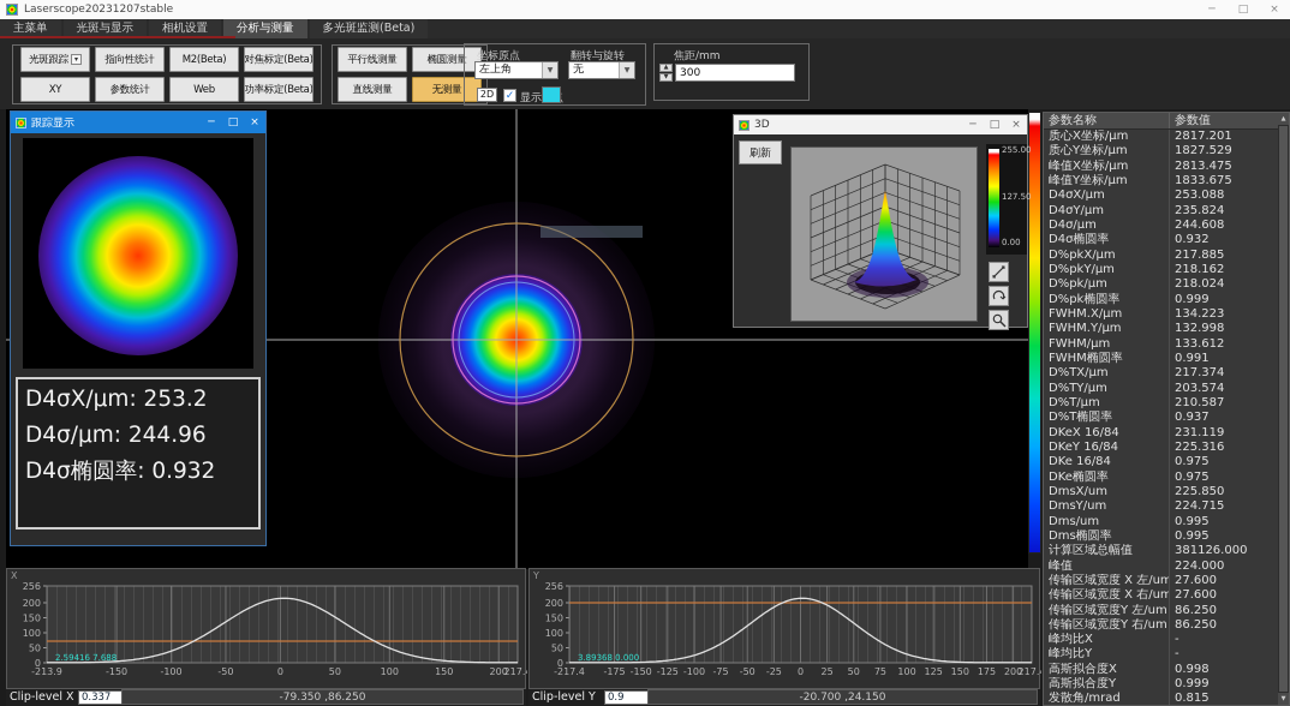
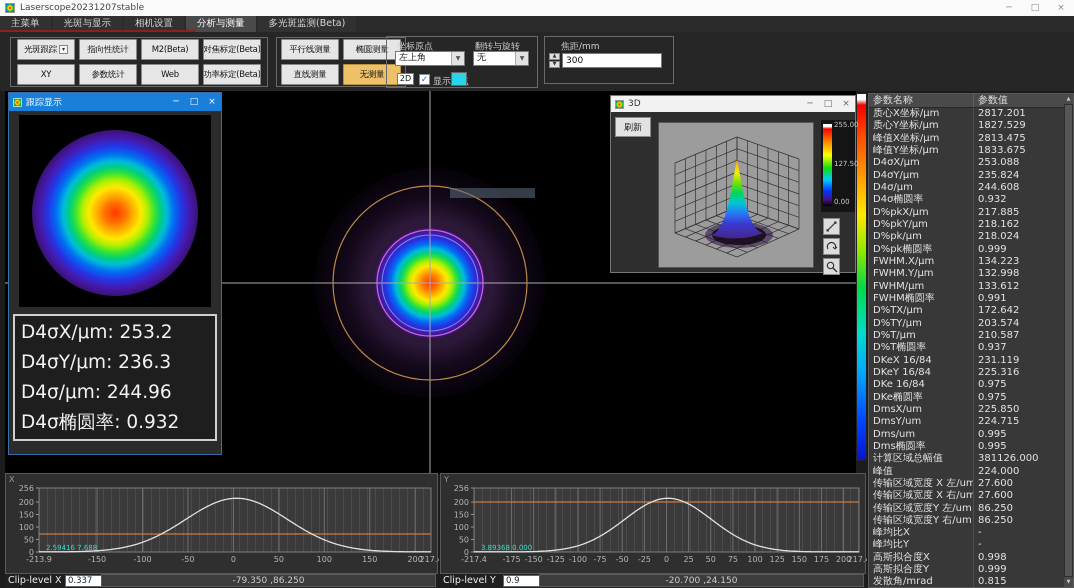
  Laserscope20231207stable
  ─
  □
  ×
  主菜单
  光斑与显示
  相机设置
  分析与测量
  多光斑监测(Beta)
  光斑跟踪
  指向性统计
  M2(Beta)
  对焦标定(Beta)
  XY
  参数统计
  Web
  功率标定(Beta)
  平行线测量
  椭圆测量
  直线测量
  无测量
  坐标原点
  左上角
  翻转与旋转
  无
  2D
  ✓
  焦距/mm
  300
  跟踪显示
  ─
  □
  ×
  D4σX/μm: 253.2
+ D4σY/μm: 236.3
  D4σ/μm: 244.96
  D4σ椭圆率: 0.932
  3D
  ─
  □
  ×
  刷新
  255.00
  127.50
  0.00
  参数名称
  参数值
  质心X坐标/μm
  2817.201
  质心Y坐标/μm
  1827.529
  峰值X坐标/μm
  2813.475
  峰值Y坐标/μm
  1833.675
  D4σX/μm
  253.088
  D4σY/μm
  235.824
  D4σ/μm
  244.608
  D4σ椭圆率
  0.932
  D%pkX/μm
  217.885
  D%pkY/μm
  218.162
  D%pk/μm
  218.024
  D%pk椭圆率
  0.999
  FWHM.X/μm
  134.223
  FWHM.Y/μm
  132.998
  FWHM/μm
  133.612
  FWHM椭圆率
  0.991
  D%TX/μm
- 217.374
+ 172.642
  D%TY/μm
  203.574
  D%T/μm
  210.587
  D%T椭圆率
  0.937
  DKeX 16/84
  231.119
  DKeY 16/84
  225.316
  DKe 16/84
  0.975
  DKe椭圆率
  0.975
  DmsX/um
  225.850
  DmsY/um
  224.715
  Dms/um
  0.995
  Dms椭圆率
  0.995
  计算区域总幅值
  381126.000
  峰值
  224.000
  传输区域宽度 X 左/um
  27.600
  传输区域宽度 X 右/um
  27.600
  传输区域宽度Y 左/um
  86.250
  传输区域宽度Y 右/um
  86.250
  峰均比X
  -
  峰均比Y
  -
  高斯拟合度X
  0.998
  高斯拟合度Y
  0.999
  发散角/mrad
  0.815
  X
  -213.9
  -150
  -100
  -50
  0
  50
  100
  150
  200
  217.
  256
  200
  150
  100
  50
  0
  2.59416 7.688
  Y
  -217.4
  -175
  -150
  -125
  -100
  -75
  -50
  -25
  0
  25
  50
  75
  100
  125
  150
  175
  200
  217.
  256
  200
  150
  100
  50
  0
  3.89368 0.000
  Clip-level X
  0.337
  -79.350 ,86.250
  Clip-level Y
  0.9
  -20.700 ,24.150
